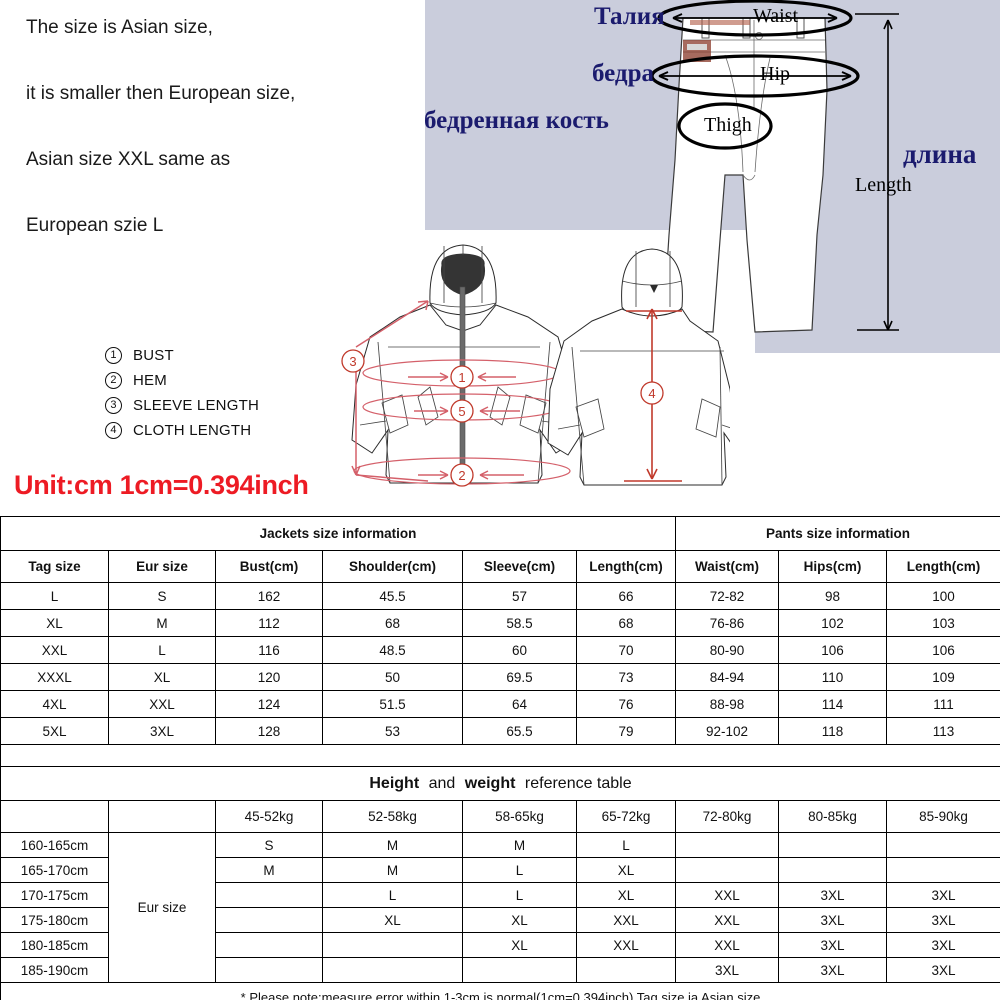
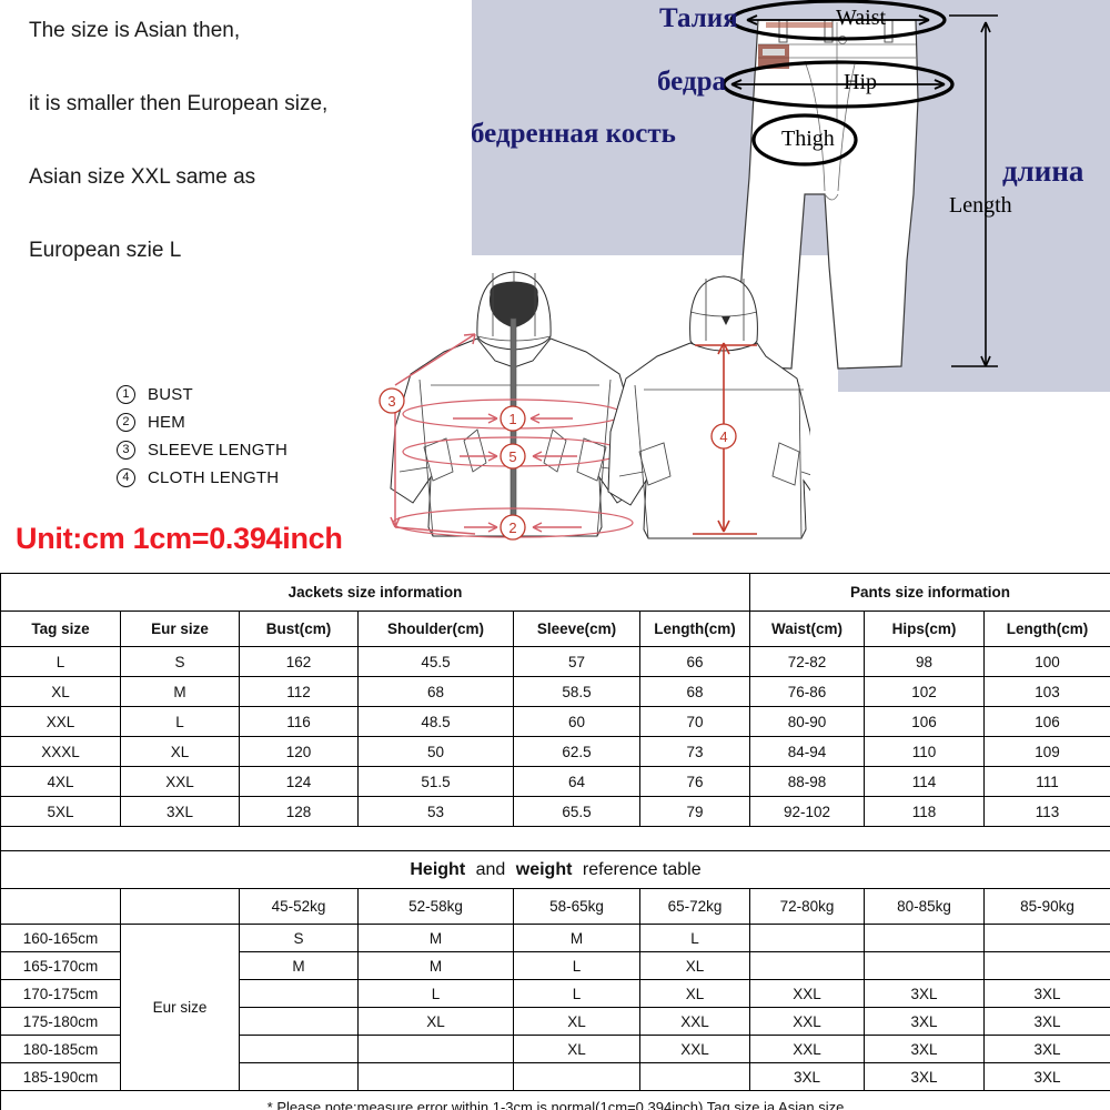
- The size is Asian size,
+ The size is Asian then,
  it is smaller then European size,
  Asian size XXL same as
  European szie L
  1
  BUST
  2
  HEM
  3
  SLEEVE LENGTH
  4
  CLOTH LENGTH
  Unit:cm 1cm=0.394inch
  Талия
  Waist
  бедра
  Hip
  бедренная кость
  Thigh
  длина
  Length
  1
  2
  3
  4
  5
  Jackets size information	Pants size information
  Tag size	Eur size	Bust(cm)	Shoulder(cm)	Sleeve(cm)	Length(cm)	Waist(cm)	Hips(cm)	Length(cm)
  L	S	162	45.5	57	66	72-82	98	100
  XL	M	112	68	58.5	68	76-86	102	103
  XXL	L	116	48.5	60	70	80-90	106	106
- XXXL	XL	120	50	69.5	73	84-94	110	109
+ XXXL	XL	120	50	62.5	73	84-94	110	109
  4XL	XXL	124	51.5	64	76	88-98	114	111
  5XL	3XL	128	53	65.5	79	92-102	118	113
  Height and weight reference table
  		45-52kg	52-58kg	58-65kg	65-72kg	72-80kg	80-85kg	85-90kg
  160-165cm	Eur size	S	M	M	L
  165-170cm	M	M	L	XL
  170-175cm		L	L	XL	XXL	3XL	3XL
  175-180cm		XL	XL	XXL	XXL	3XL	3XL
  180-185cm			XL	XXL	XXL	3XL	3XL
  185-190cm					3XL	3XL	3XL
  * Please note:measure error within 1-3cm is normal(1cm=0.394inch) Tag size ia Asian size
